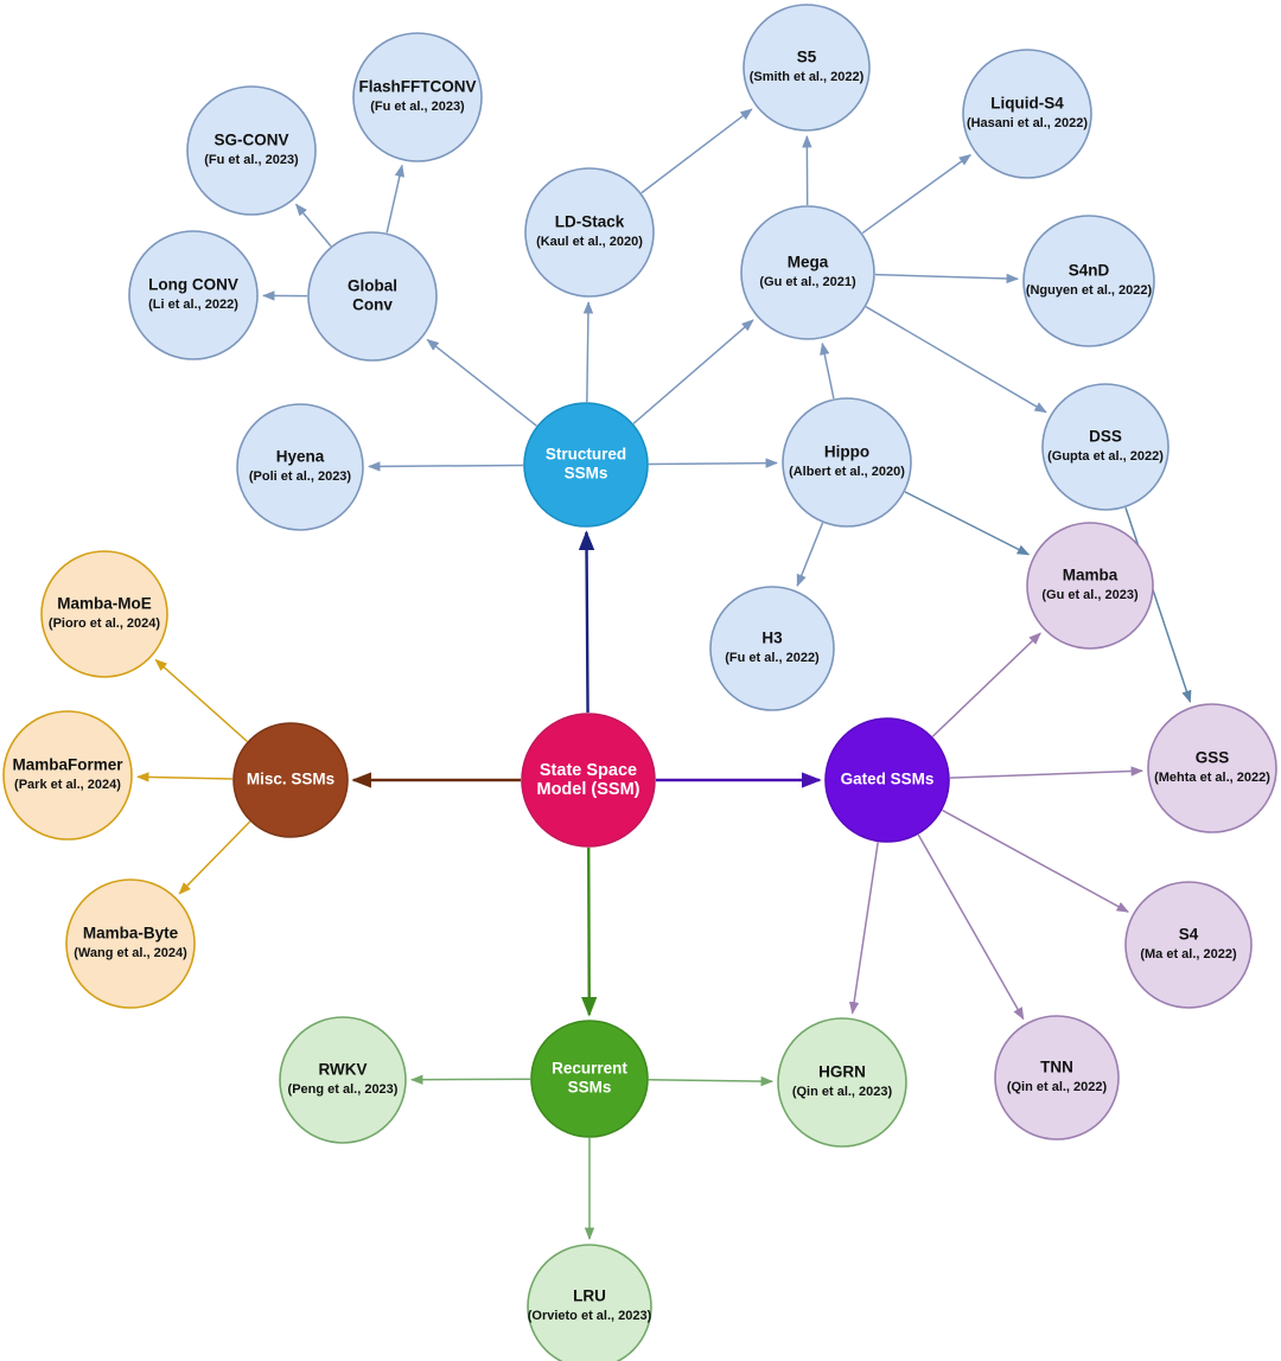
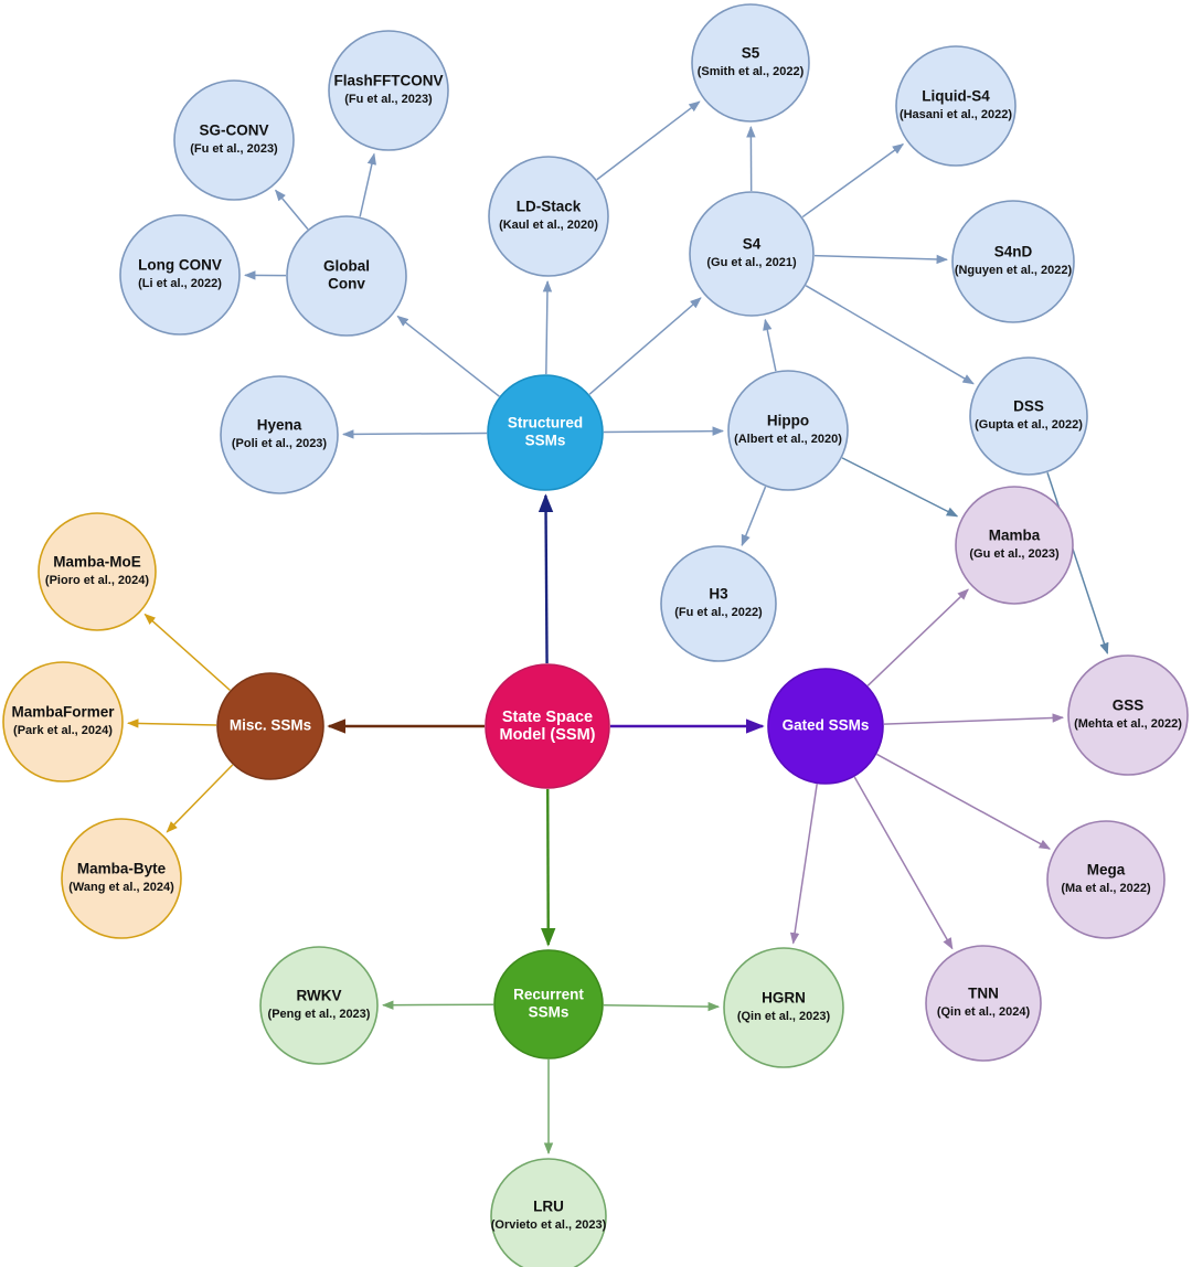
  State Space
  Model (SSM)
  Structured
  SSMs
  Gated SSMs
  Recurrent
  SSMs
  Misc. SSMs
  S5
  (Smith et al., 2022)
  Liquid-S4
  (Hasani et al., 2022)
- Mega
+ S4
  (Gu et al., 2021)
  S4nD
  (Nguyen et al., 2022)
  DSS
  (Gupta et al., 2022)
  LD-Stack
  (Kaul et al., 2020)
  FlashFFTCONV
  (Fu et al., 2023)
  SG-CONV
  (Fu et al., 2023)
  Global
  Conv
  Long CONV
  (Li et al., 2022)
  Hyena
  (Poli et al., 2023)
  Hippo
  (Albert et al., 2020)
  H3
  (Fu et al., 2022)
  Mamba
  (Gu et al., 2023)
  GSS
  (Mehta et al., 2022)
- S4
+ Mega
  (Ma et al., 2022)
  TNN
- (Qin et al., 2022)
+ (Qin et al., 2024)
  HGRN
  (Qin et al., 2023)
  RWKV
  (Peng et al., 2023)
  LRU
  (Orvieto et al., 2023)
  Mamba-MoE
  (Pioro et al., 2024)
  MambaFormer
  (Park et al., 2024)
  Mamba-Byte
  (Wang et al., 2024)
